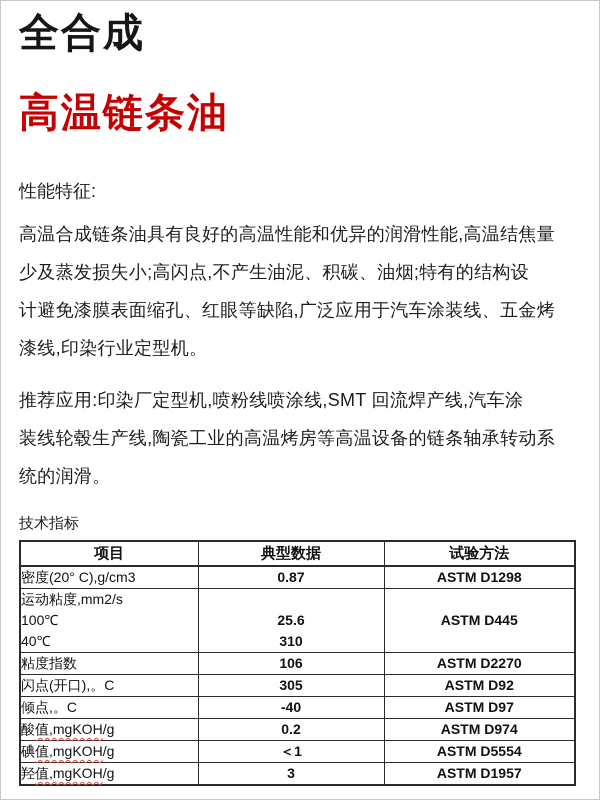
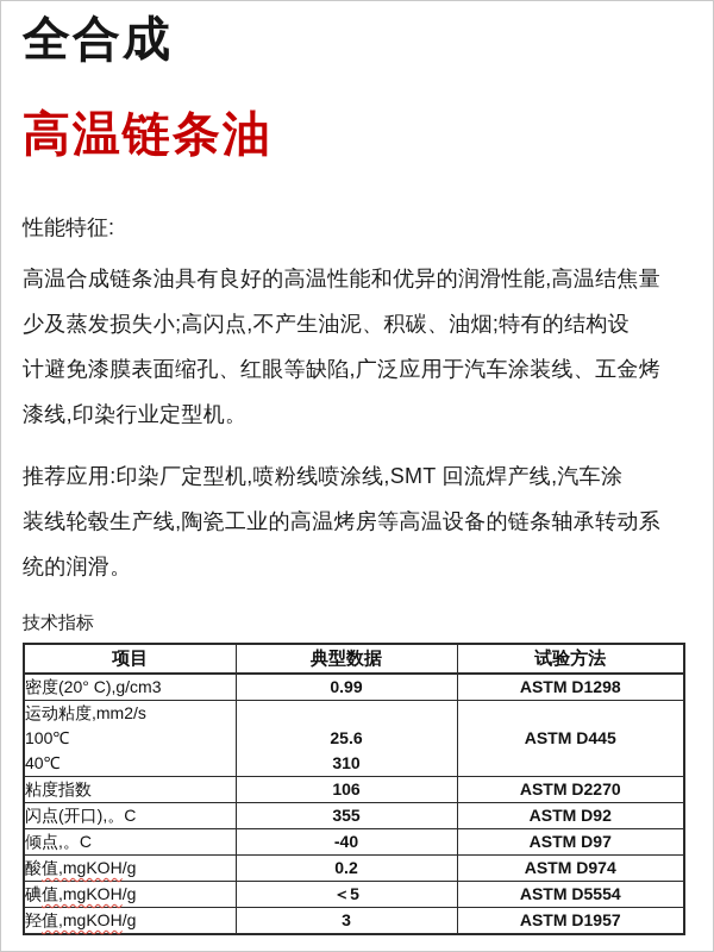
  全合成
  高温链条油
  性能特征:
  高温合成链条油具有良好的高温性能和优异的润滑性能,高温结焦量
  少及蒸发损失小;高闪点,不产生油泥、积碳、油烟;特有的结构设
  计避免漆膜表面缩孔、红眼等缺陷,广泛应用于汽车涂装线、五金烤
  漆线,印染行业定型机。
  推荐应用:印染厂定型机,喷粉线喷涂线,SMT 回流焊产线,汽车涂
  装线轮毂生产线,陶瓷工业的高温烤房等高温设备的链条轴承转动系
  统的润滑。
  技术指标
  项目	典型数据	试验方法
- 密度(20° C),g/cm3	0.87	ASTM D1298
+ 密度(20° C),g/cm3	0.99	ASTM D1298
  运动粘度,mm2/s 100℃ 40℃	25.6 310	ASTM D445
  粘度指数	106	ASTM D2270
- 闪点(开口),。C	305	ASTM D92
+ 闪点(开口),。C	355	ASTM D92
  倾点,。C	-40	ASTM D97
  酸值,mgKOH/g	0.2	ASTM D974
- 碘值,mgKOH/g	＜1	ASTM D5554
+ 碘值,mgKOH/g	＜5	ASTM D5554
  羟值,mgKOH/g	3	ASTM D1957
